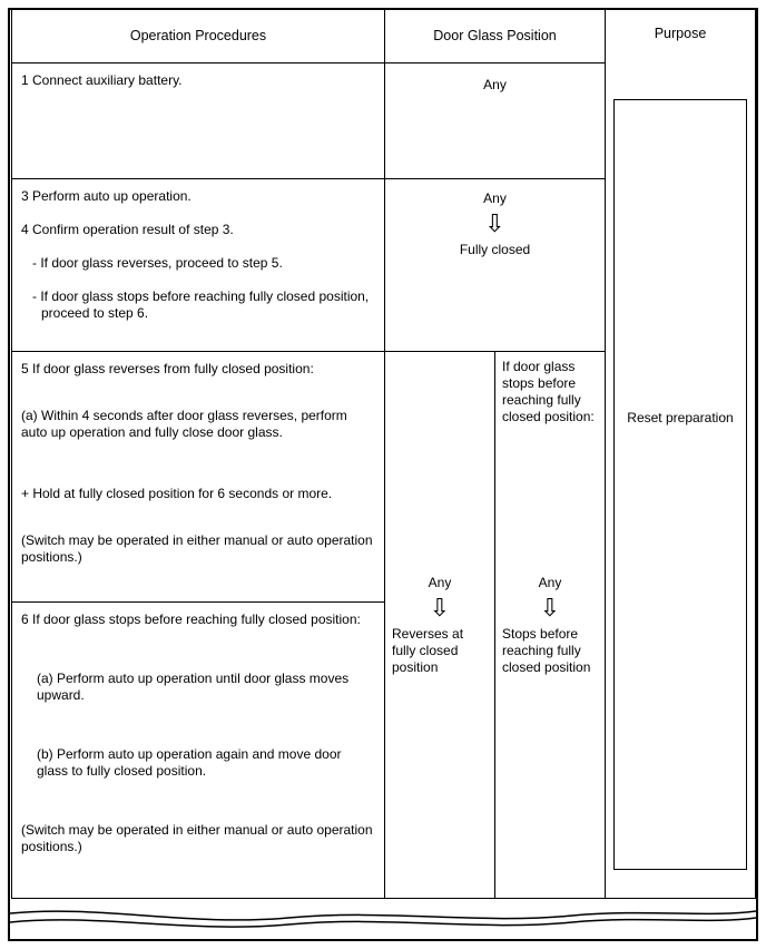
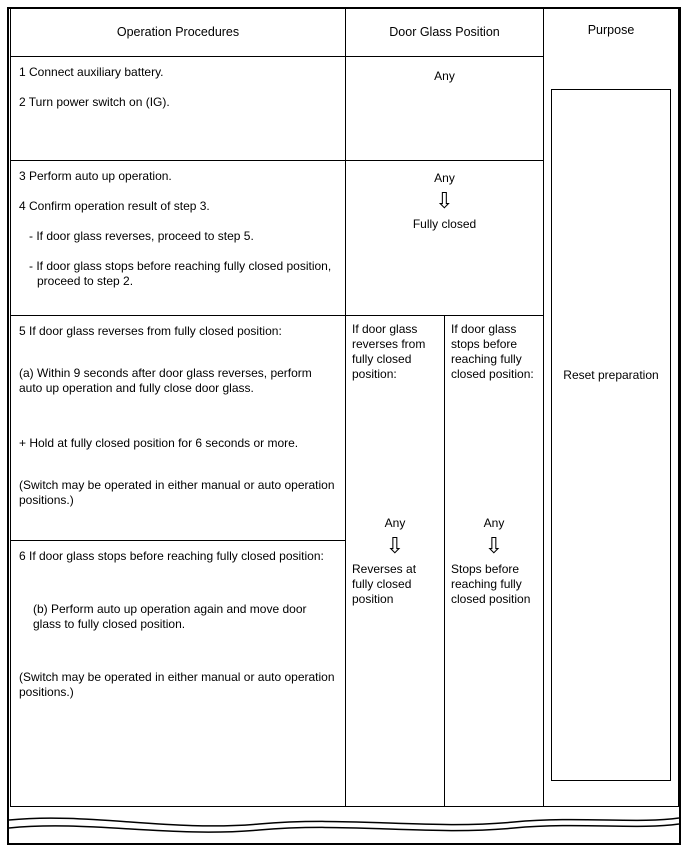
  Operation Procedures
  Door Glass Position
  Purpose
  Reset preparation
  1 Connect auxiliary battery.
+ 2 Turn power switch on (IG).
  Any
  3 Perform auto up operation.
  4 Confirm operation result of step 3.
  - If door glass reverses, proceed to step 5.
- - If door glass stops before reaching fully closed position, proceed to step 6.
+ - If door glass stops before reaching fully closed position, proceed to step 2.
  Any
  ⇩
  Fully closed
  5 If door glass reverses from fully closed position:
- (a) Within 4 seconds after door glass reverses, perform auto up operation and fully close door glass.
+ (a) Within 9 seconds after door glass reverses, perform auto up operation and fully close door glass.
  + Hold at fully closed position for 6 seconds or more.
  (Switch may be operated in either manual or auto operation positions.)
  6 If door glass stops before reaching fully closed position:
- (a) Perform auto up operation until door glass moves upward.
  (b) Perform auto up operation again and move door glass to fully closed position.
  (Switch may be operated in either manual or auto operation positions.)
+ If door glass reverses from fully closed position:
  Any
  ⇩
  Reverses at fully closed position
  If door glass stops before reaching fully closed position:
  Any
  ⇩
  Stops before reaching fully closed position
